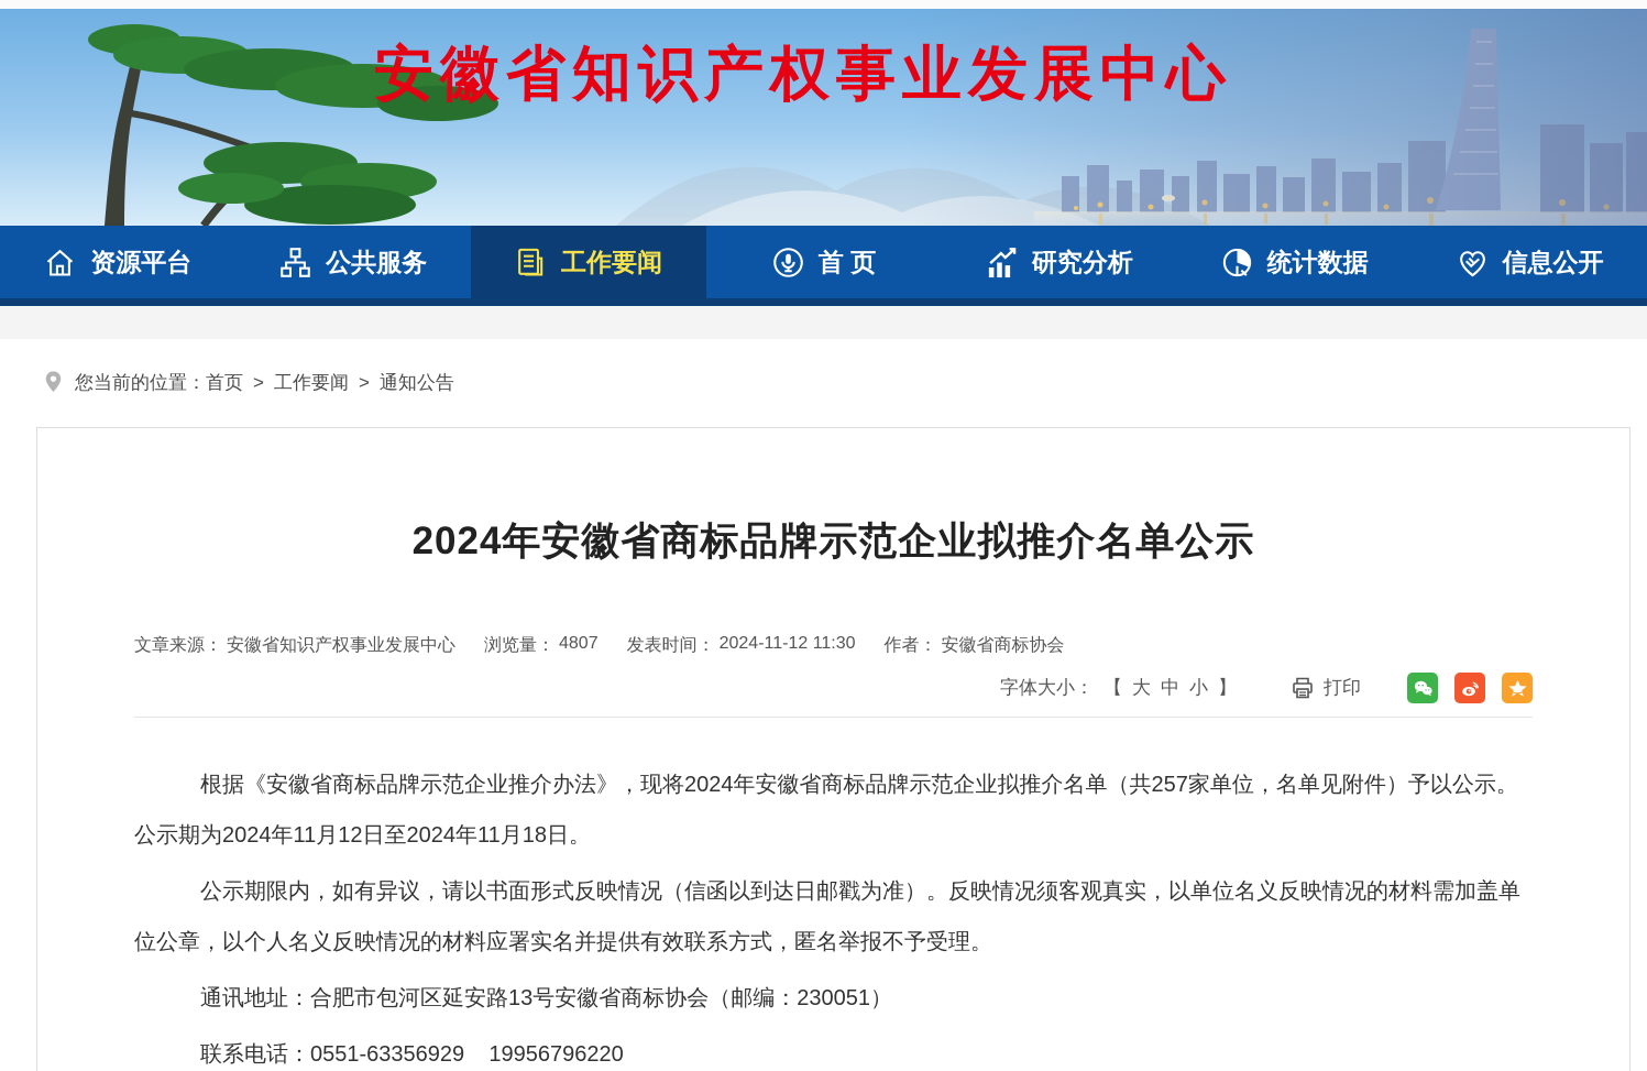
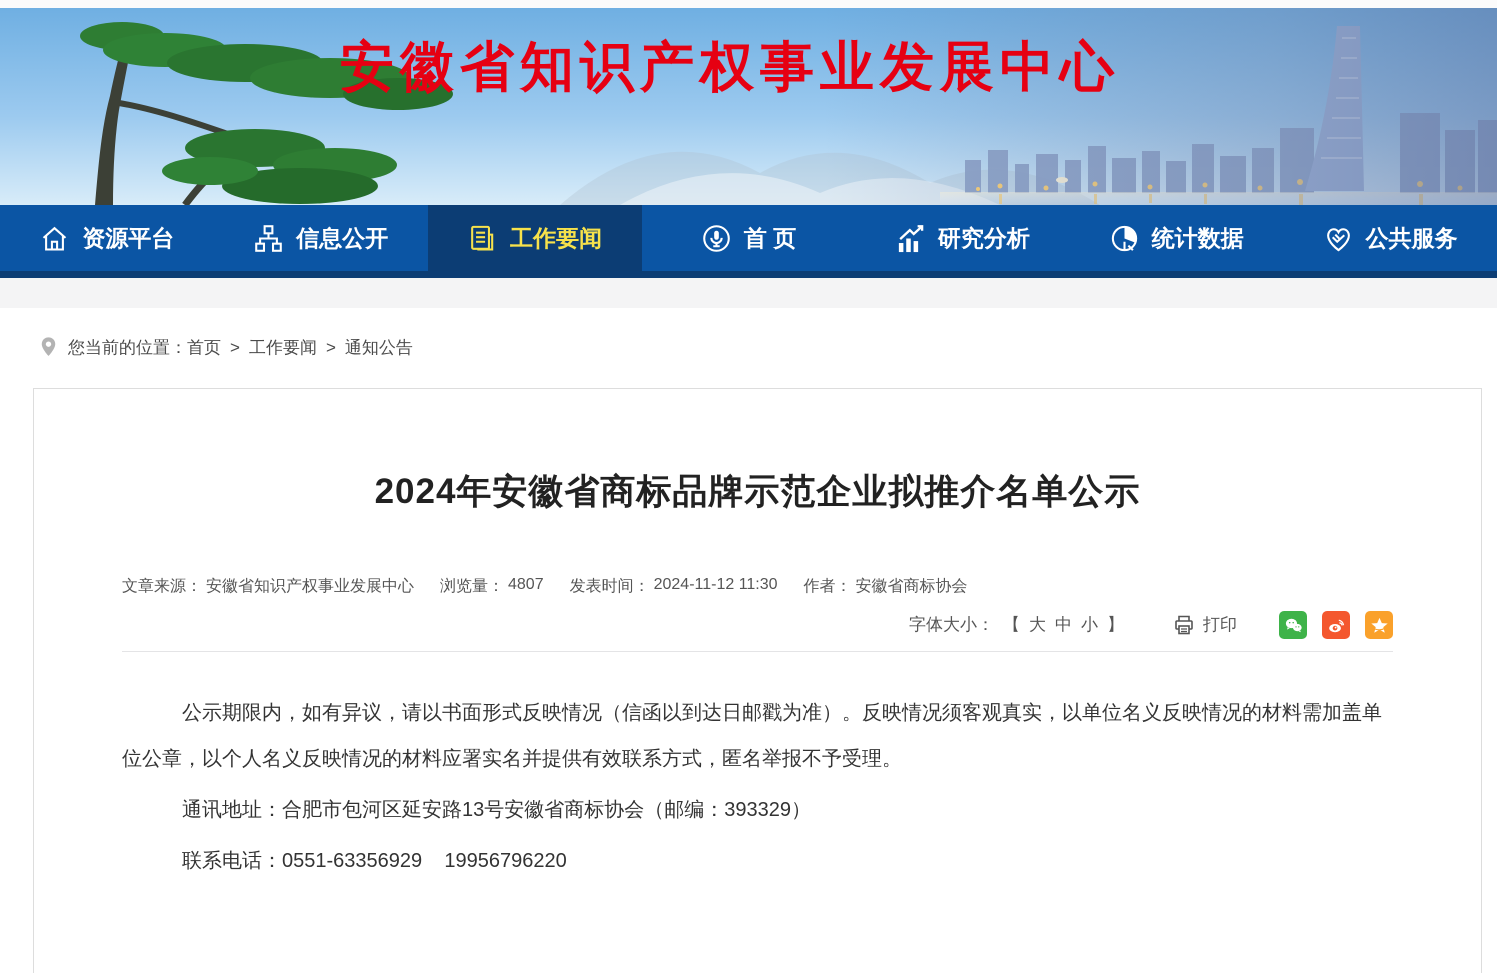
  安徽省知识产权事业发展中心
  资源平台
- 公共服务
+ 信息公开
  工作要闻
  首 页
  研究分析
  统计数据
- 信息公开
+ 公共服务
  您当前的位置：
  首页
  >
  工作要闻
  >
  通知公告
  2024年安徽省商标品牌示范企业拟推介名单公示
  文章来源：
  安徽省知识产权事业发展中心
  浏览量：
  4807
  发表时间：
  2024-11-12 11:30
  作者：
  安徽省商标协会
  字体大小：
  【
  大
  中
  小
  】
  打印
- 根据《安徽省商标品牌示范企业推介办法》，现将2024年安徽省商标品牌示范企业拟推介名单（共257家单位，名单见附件）予以公示。公示期为2024年11月12日至2024年11月18日。
  公示期限内，如有异议，请以书面形式反映情况（信函以到达日邮戳为准）。反映情况须客观真实，以单位名义反映情况的材料需加盖单位公章，以个人名义反映情况的材料应署实名并提供有效联系方式，匿名举报不予受理。
- 通讯地址：合肥市包河区延安路13号安徽省商标协会（邮编：230051）
+ 通讯地址：合肥市包河区延安路13号安徽省商标协会（邮编：393329）
  联系电话：0551-63356929 19956796220
